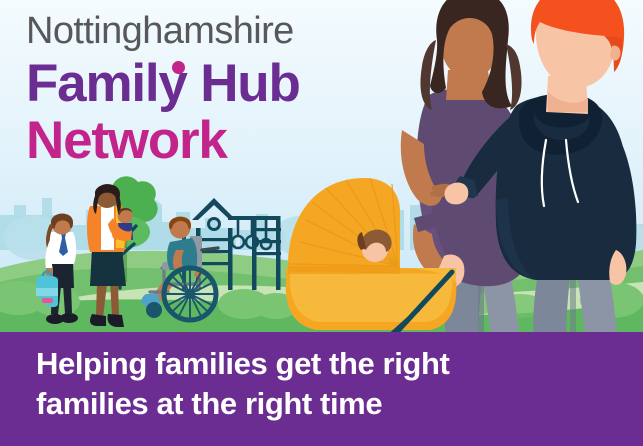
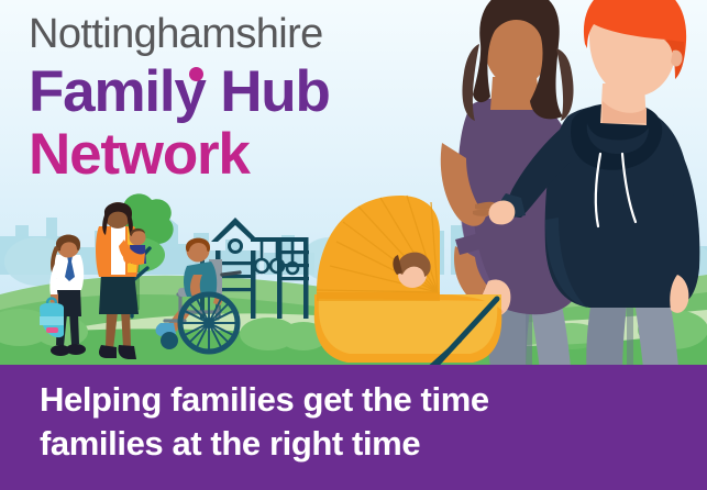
  Nottinghamshire
  Family Hub
  Network
- Helping families get the right
+ Helping families get the time
  families at the right time
